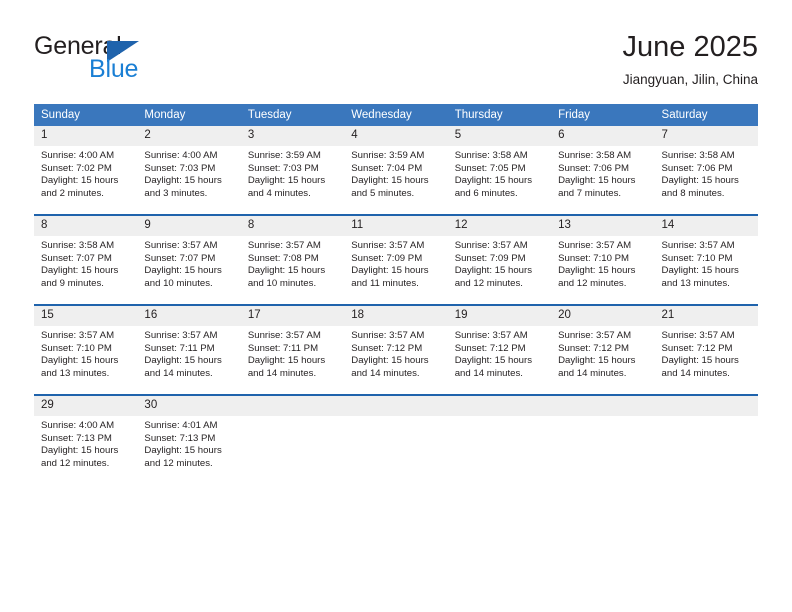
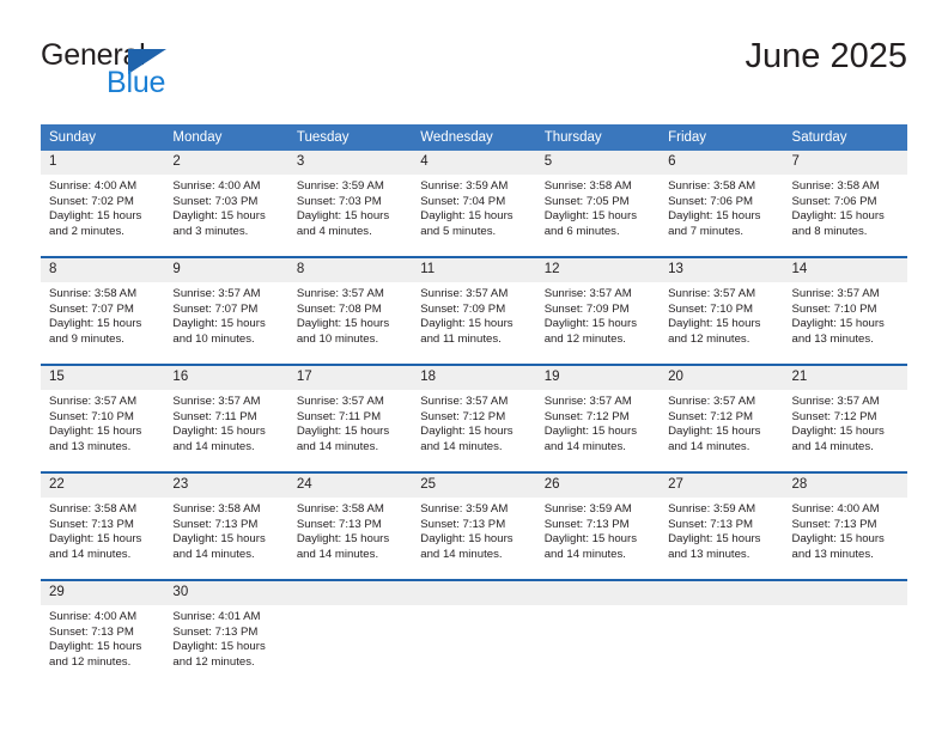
  General
  Blue
  June 2025
- Jiangyuan, Jilin, China
  Sunday	Monday	Tuesday	Wednesday	Thursday	Friday	Saturday
  1 Sunrise: 4:00 AM Sunset: 7:02 PM Daylight: 15 hours and 2 minutes.	2 Sunrise: 4:00 AM Sunset: 7:03 PM Daylight: 15 hours and 3 minutes.	3 Sunrise: 3:59 AM Sunset: 7:03 PM Daylight: 15 hours and 4 minutes.	4 Sunrise: 3:59 AM Sunset: 7:04 PM Daylight: 15 hours and 5 minutes.	5 Sunrise: 3:58 AM Sunset: 7:05 PM Daylight: 15 hours and 6 minutes.	6 Sunrise: 3:58 AM Sunset: 7:06 PM Daylight: 15 hours and 7 minutes.	7 Sunrise: 3:58 AM Sunset: 7:06 PM Daylight: 15 hours and 8 minutes.
  8 Sunrise: 3:58 AM Sunset: 7:07 PM Daylight: 15 hours and 9 minutes.	9 Sunrise: 3:57 AM Sunset: 7:07 PM Daylight: 15 hours and 10 minutes.	8 Sunrise: 3:57 AM Sunset: 7:08 PM Daylight: 15 hours and 10 minutes.	11 Sunrise: 3:57 AM Sunset: 7:09 PM Daylight: 15 hours and 11 minutes.	12 Sunrise: 3:57 AM Sunset: 7:09 PM Daylight: 15 hours and 12 minutes.	13 Sunrise: 3:57 AM Sunset: 7:10 PM Daylight: 15 hours and 12 minutes.	14 Sunrise: 3:57 AM Sunset: 7:10 PM Daylight: 15 hours and 13 minutes.
  15 Sunrise: 3:57 AM Sunset: 7:10 PM Daylight: 15 hours and 13 minutes.	16 Sunrise: 3:57 AM Sunset: 7:11 PM Daylight: 15 hours and 14 minutes.	17 Sunrise: 3:57 AM Sunset: 7:11 PM Daylight: 15 hours and 14 minutes.	18 Sunrise: 3:57 AM Sunset: 7:12 PM Daylight: 15 hours and 14 minutes.	19 Sunrise: 3:57 AM Sunset: 7:12 PM Daylight: 15 hours and 14 minutes.	20 Sunrise: 3:57 AM Sunset: 7:12 PM Daylight: 15 hours and 14 minutes.	21 Sunrise: 3:57 AM Sunset: 7:12 PM Daylight: 15 hours and 14 minutes.
+ 22 Sunrise: 3:58 AM Sunset: 7:13 PM Daylight: 15 hours and 14 minutes.	23 Sunrise: 3:58 AM Sunset: 7:13 PM Daylight: 15 hours and 14 minutes.	24 Sunrise: 3:58 AM Sunset: 7:13 PM Daylight: 15 hours and 14 minutes.	25 Sunrise: 3:59 AM Sunset: 7:13 PM Daylight: 15 hours and 14 minutes.	26 Sunrise: 3:59 AM Sunset: 7:13 PM Daylight: 15 hours and 14 minutes.	27 Sunrise: 3:59 AM Sunset: 7:13 PM Daylight: 15 hours and 13 minutes.	28 Sunrise: 4:00 AM Sunset: 7:13 PM Daylight: 15 hours and 13 minutes.
  29 Sunrise: 4:00 AM Sunset: 7:13 PM Daylight: 15 hours and 12 minutes.	30 Sunrise: 4:01 AM Sunset: 7:13 PM Daylight: 15 hours and 12 minutes.
